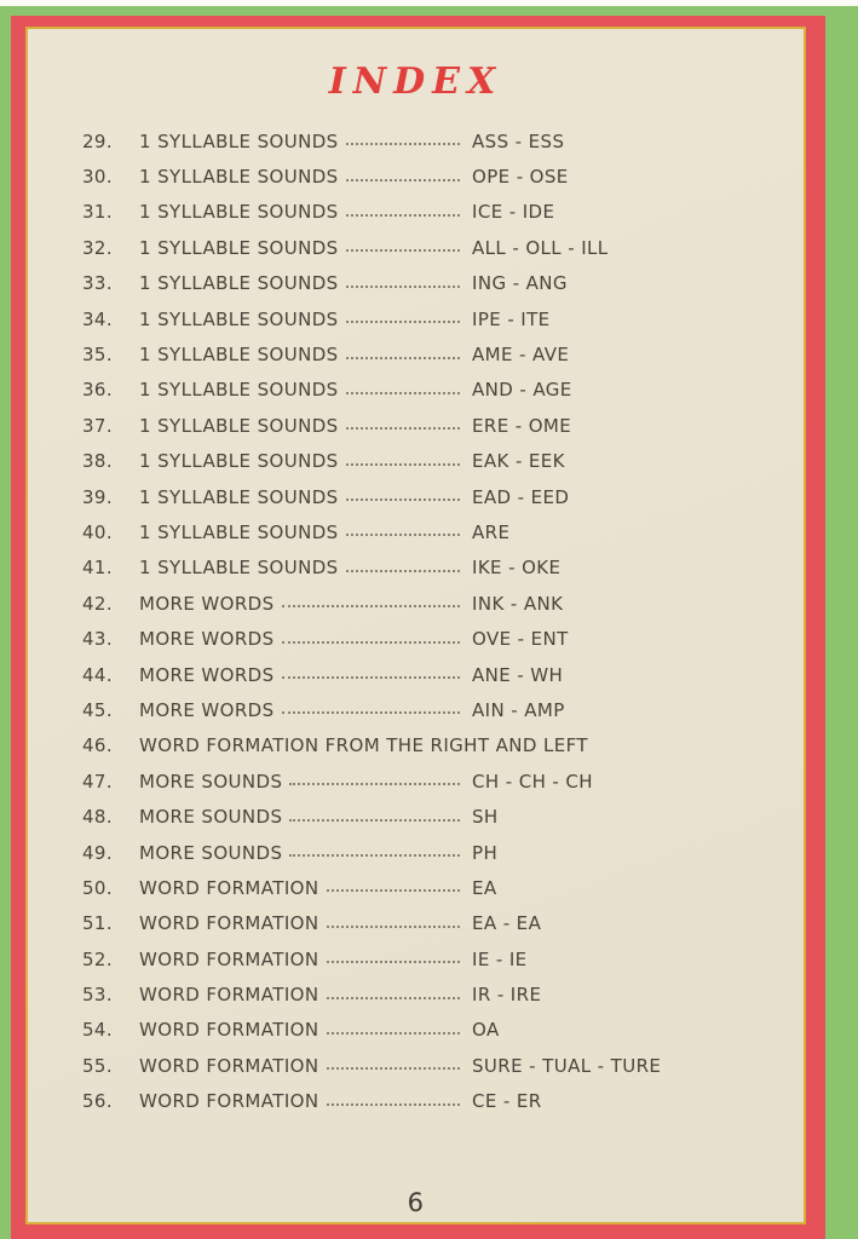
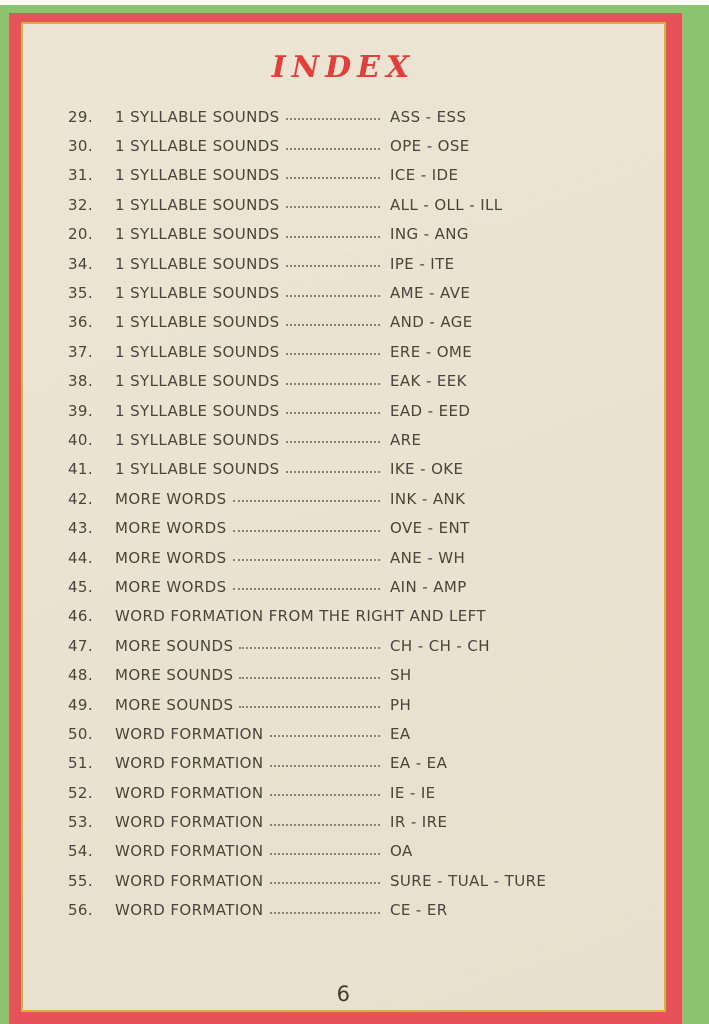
  INDEX
  29.
  1 SYLLABLE SOUNDS
  ASS - ESS
  30.
  1 SYLLABLE SOUNDS
  OPE - OSE
  31.
  1 SYLLABLE SOUNDS
  ICE - IDE
  32.
  1 SYLLABLE SOUNDS
  ALL - OLL - ILL
- 33.
+ 20.
  1 SYLLABLE SOUNDS
  ING - ANG
  34.
  1 SYLLABLE SOUNDS
  IPE - ITE
  35.
  1 SYLLABLE SOUNDS
  AME - AVE
  36.
  1 SYLLABLE SOUNDS
  AND - AGE
  37.
  1 SYLLABLE SOUNDS
  ERE - OME
  38.
  1 SYLLABLE SOUNDS
  EAK - EEK
  39.
  1 SYLLABLE SOUNDS
  EAD - EED
  40.
  1 SYLLABLE SOUNDS
  ARE
  41.
  1 SYLLABLE SOUNDS
  IKE - OKE
  42.
  MORE WORDS
  INK - ANK
  43.
  MORE WORDS
  OVE - ENT
  44.
  MORE WORDS
  ANE - WH
  45.
  MORE WORDS
  AIN - AMP
  46.
  WORD FORMATION FROM THE RIGHT AND LEFT
  47.
  MORE SOUNDS
  CH - CH - CH
  48.
  MORE SOUNDS
  SH
  49.
  MORE SOUNDS
  PH
  50.
  WORD FORMATION
  EA
  51.
  WORD FORMATION
  EA - EA
  52.
  WORD FORMATION
  IE - IE
  53.
  WORD FORMATION
  IR - IRE
  54.
  WORD FORMATION
  OA
  55.
  WORD FORMATION
  SURE - TUAL - TURE
  56.
  WORD FORMATION
  CE - ER
  6
